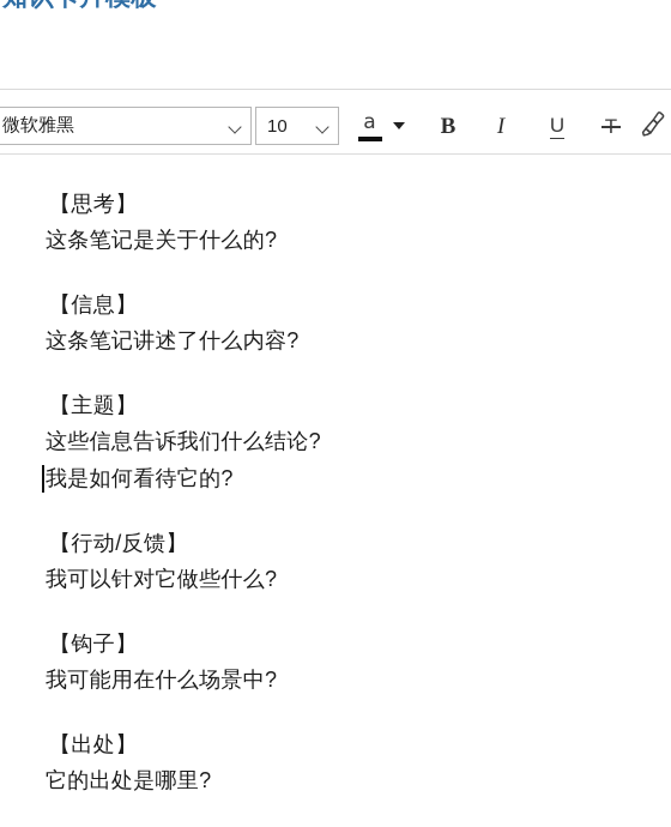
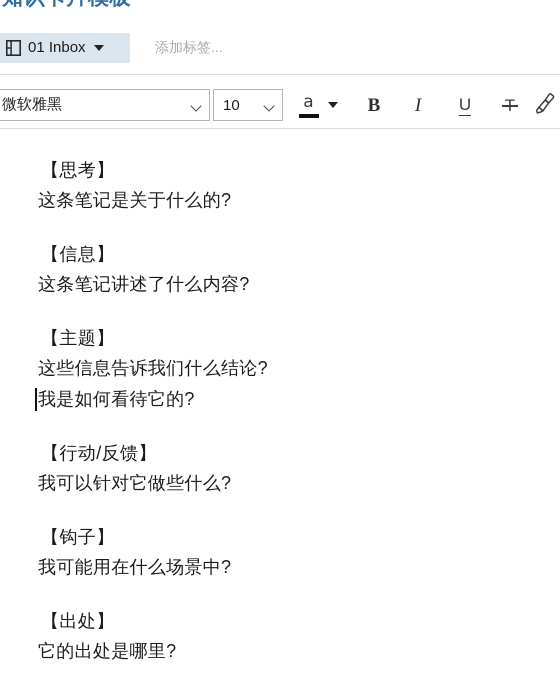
+ 01 Inbox
+ 添加标签...
  微软雅黑
  10
  a
  B
  I
  U
  T
  【思考】
  这条笔记是关于什么的?
  【信息】
  这条笔记讲述了什么内容?
  【主题】
  这些信息告诉我们什么结论?
  我是如何看待它的?
  【行动/反馈】
  我可以针对它做些什么?
  【钩子】
  我可能用在什么场景中?
  【出处】
  它的出处是哪里?
